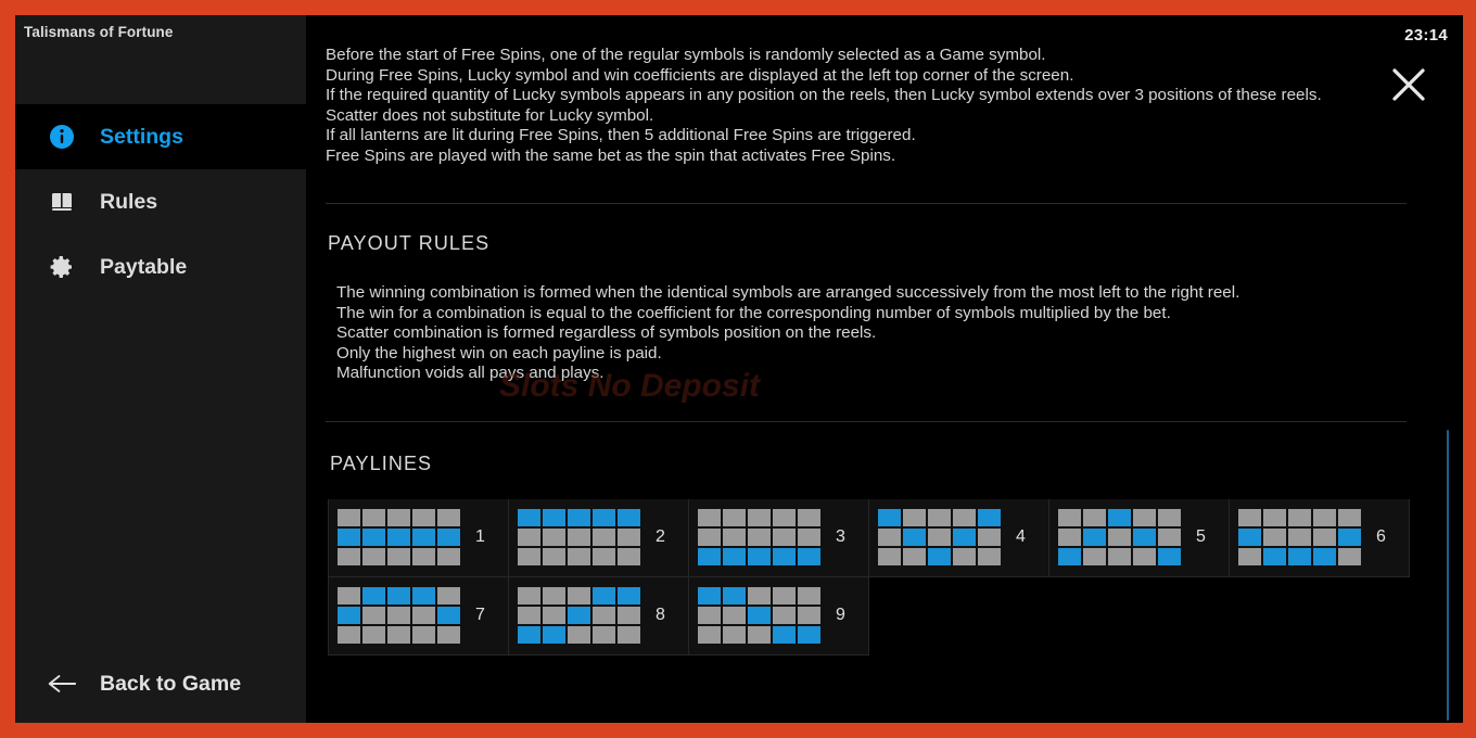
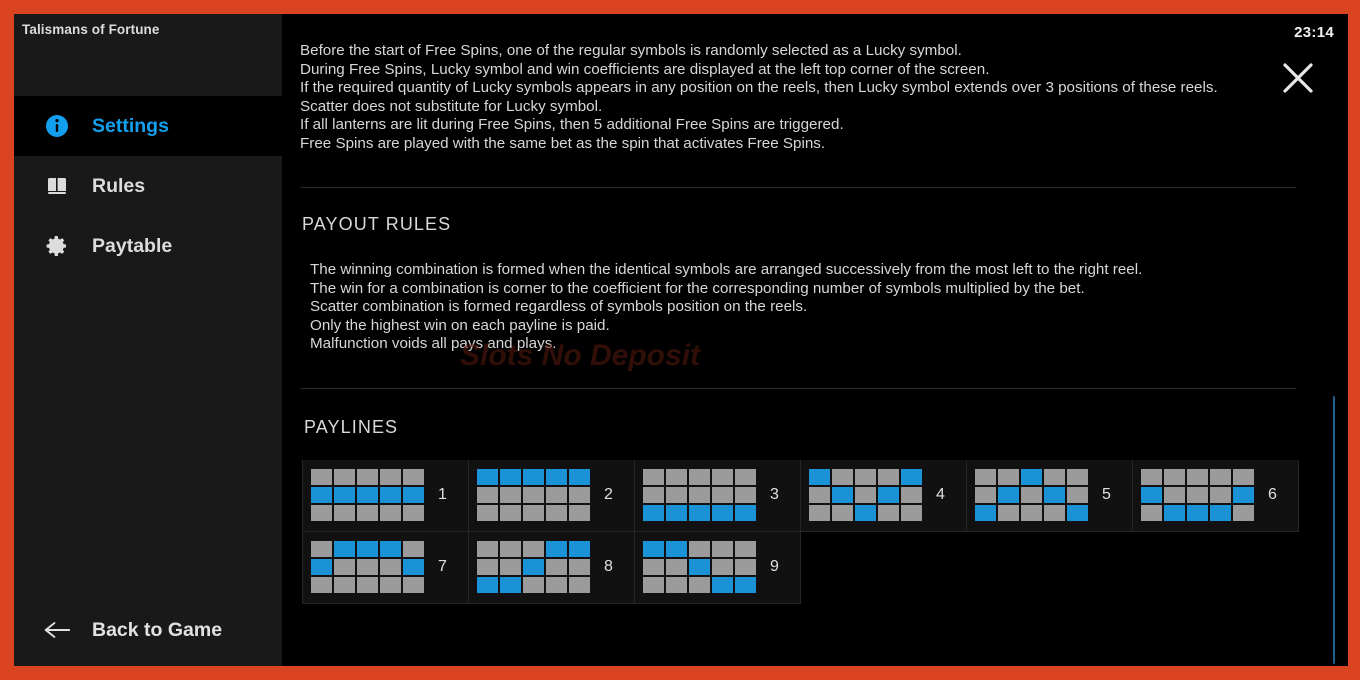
  Talismans of Fortune
  Settings
  Rules
  Paytable
  Back to Game
  23:14
- Before the start of Free Spins, one of the regular symbols is randomly selected as a Game symbol.
+ Before the start of Free Spins, one of the regular symbols is randomly selected as a Lucky symbol.
  During Free Spins, Lucky symbol and win coefficients are displayed at the left top corner of the screen.
  If the required quantity of Lucky symbols appears in any position on the reels, then Lucky symbol extends over 3 positions of these reels.
  Scatter does not substitute for Lucky symbol.
  If all lanterns are lit during Free Spins, then 5 additional Free Spins are triggered.
  Free Spins are played with the same bet as the spin that activates Free Spins.
  PAYOUT RULES
  Slots No Deposit
  The winning combination is formed when the identical symbols are arranged successively from the most left to the right reel.
- The win for a combination is equal to the coefficient for the corresponding number of symbols multiplied by the bet.
+ The win for a combination is corner to the coefficient for the corresponding number of symbols multiplied by the bet.
  Scatter combination is formed regardless of symbols position on the reels.
  Only the highest win on each payline is paid.
  Malfunction voids all pays and plays.
  PAYLINES
  1
  2
  3
  4
  5
  6
  7
  8
  9
